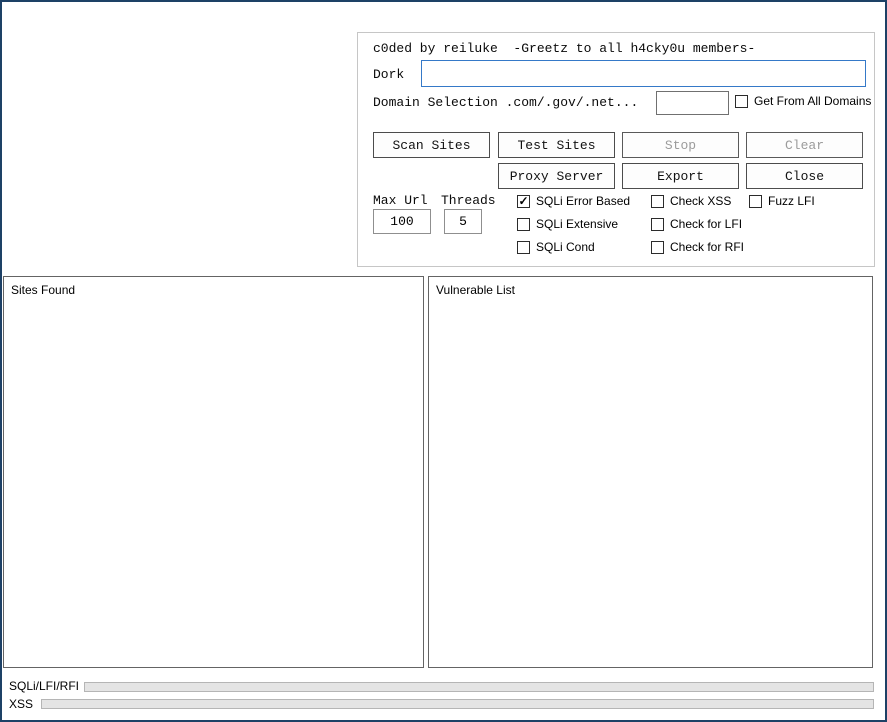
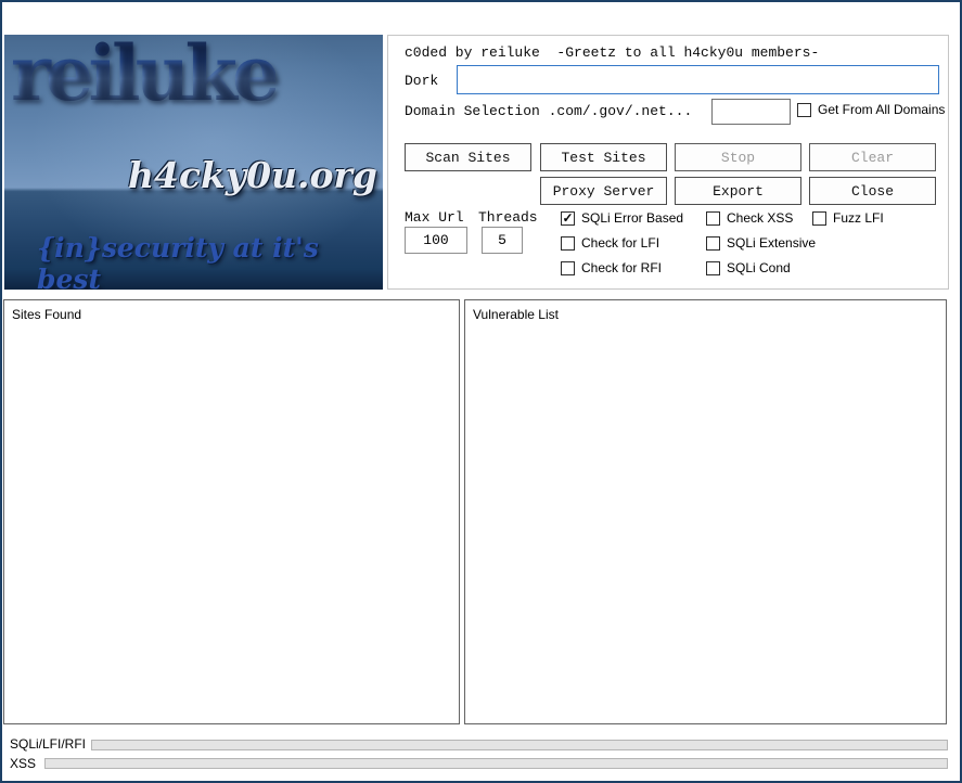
+ reiluke
+ h4cky0u.org
+ {in}security at it's best
  c0ded by reiluke -Greetz to all h4cky0u members-
  Dork
  Domain Selection .com/.gov/.net...
  Get From All Domains
  Scan Sites
  Test Sites
  Stop
  Clear
  Proxy Server
  Export
  Close
  Max Url
  Threads
  100
  5
  ✓
  SQLi Error Based
- SQLi Extensive
+ Check for LFI
- SQLi Cond
+ Check for RFI
  Check XSS
- Check for LFI
+ SQLi Extensive
- Check for RFI
+ SQLi Cond
  Fuzz LFI
  Sites Found
  Vulnerable List
  SQLi/LFI/RFI
  XSS
